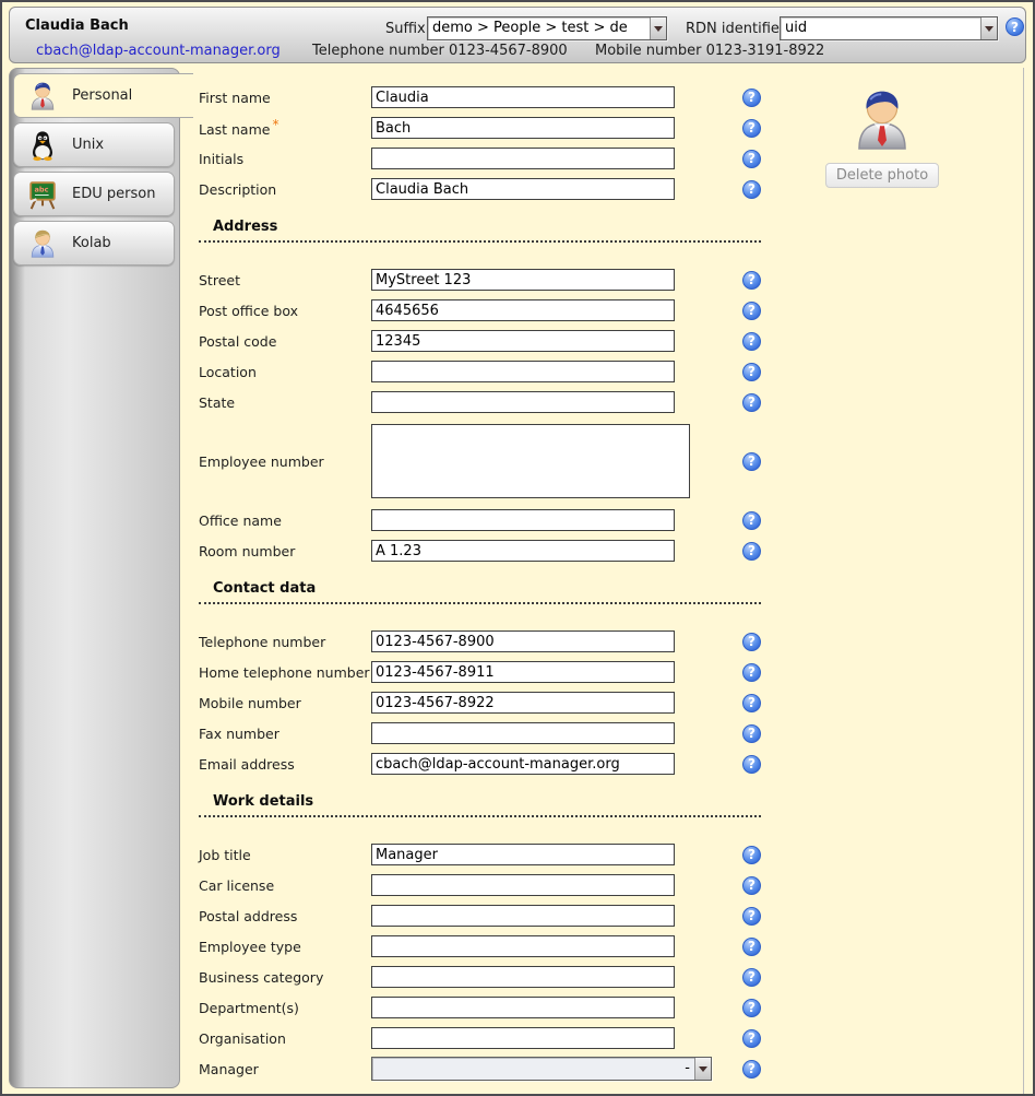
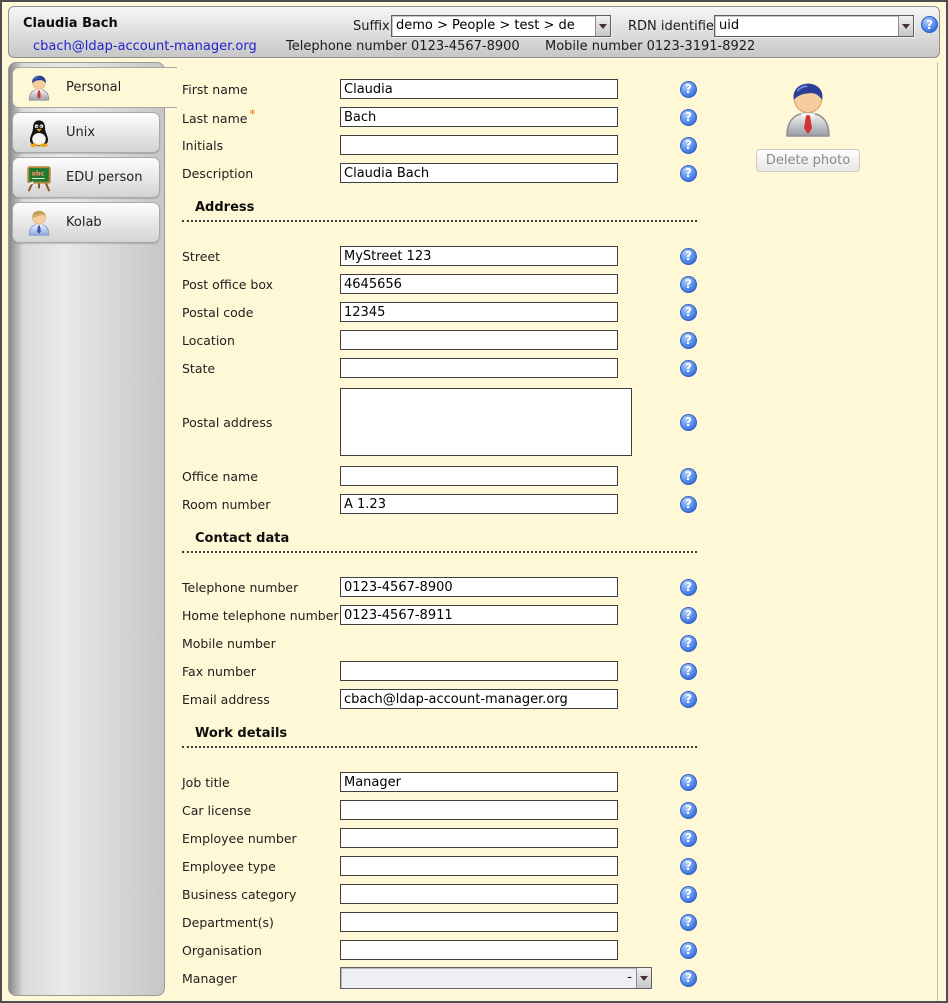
  Claudia Bach
  Suffix
  demo > People > test > de
  RDN identifie
  uid
  ?
  cbach@ldap-account-manager.org
  Telephone number 0123-4567-8900
  Mobile number 0123-3191-8922
  Personal
  Unix
  abc
  EDU person
  Kolab
  Delete photo
  First name
  Claudia
  ?
  Last name *
  Bach
  ?
  Initials
  ?
  Description
  Claudia Bach
  ?
  Address
  Street
  MyStreet 123
  ?
  Post office box
  4645656
  ?
  Postal code
  12345
  ?
  Location
  ?
  State
  ?
- Employee number
+ Postal address
  ?
  Office name
  ?
  Room number
  A 1.23
  ?
  Contact data
  Telephone number
  0123-4567-8900
  ?
  Home telephone number
  0123-4567-8911
  ?
  Mobile number
- 0123-4567-8922
  ?
  Fax number
  ?
  Email address
  cbach@ldap-account-manager.org
  ?
  Work details
  Job title
  Manager
  ?
  Car license
  ?
- Postal address
+ Employee number
  ?
  Employee type
  ?
  Business category
  ?
  Department(s)
  ?
  Organisation
  ?
  Manager
  -
  ?
